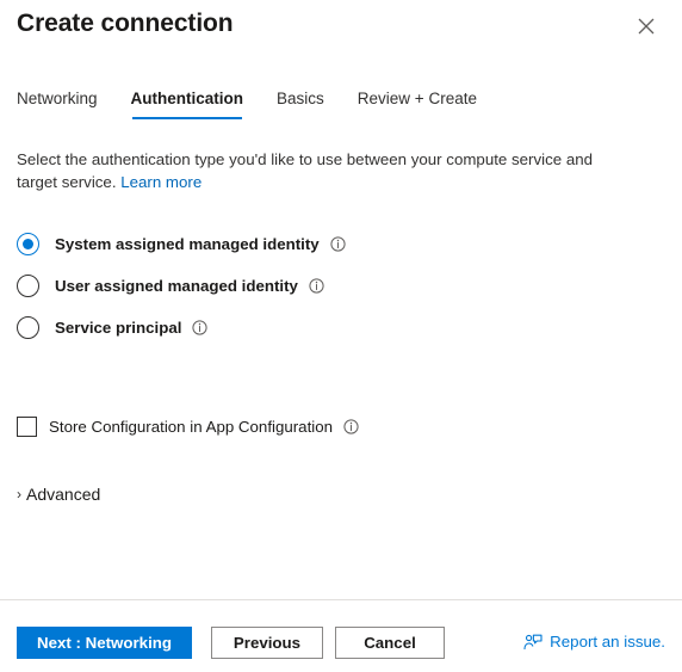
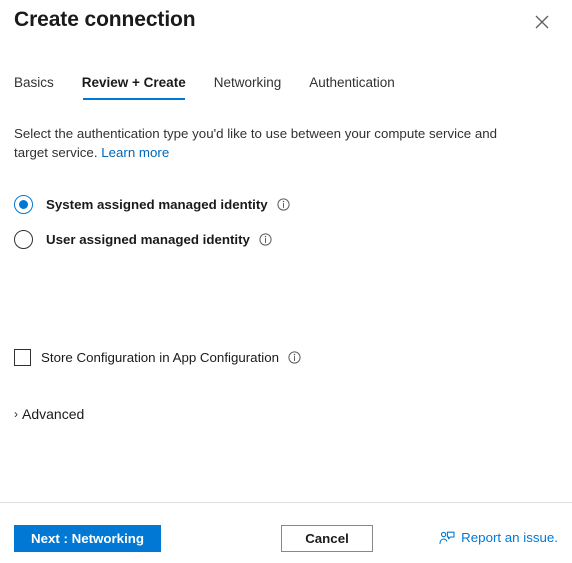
  Create connection
- Networking
+ Basics
- Authentication
+ Review + Create
- Basics
+ Networking
- Review + Create
+ Authentication
  Select the authentication type you'd like to use between your compute service and target service. Learn more
  System assigned managed identity
  User assigned managed identity
- Service principal
  Store Configuration in App Configuration
  ›
  Advanced
  Next : Networking
- Previous
  Cancel
  Report an issue.
